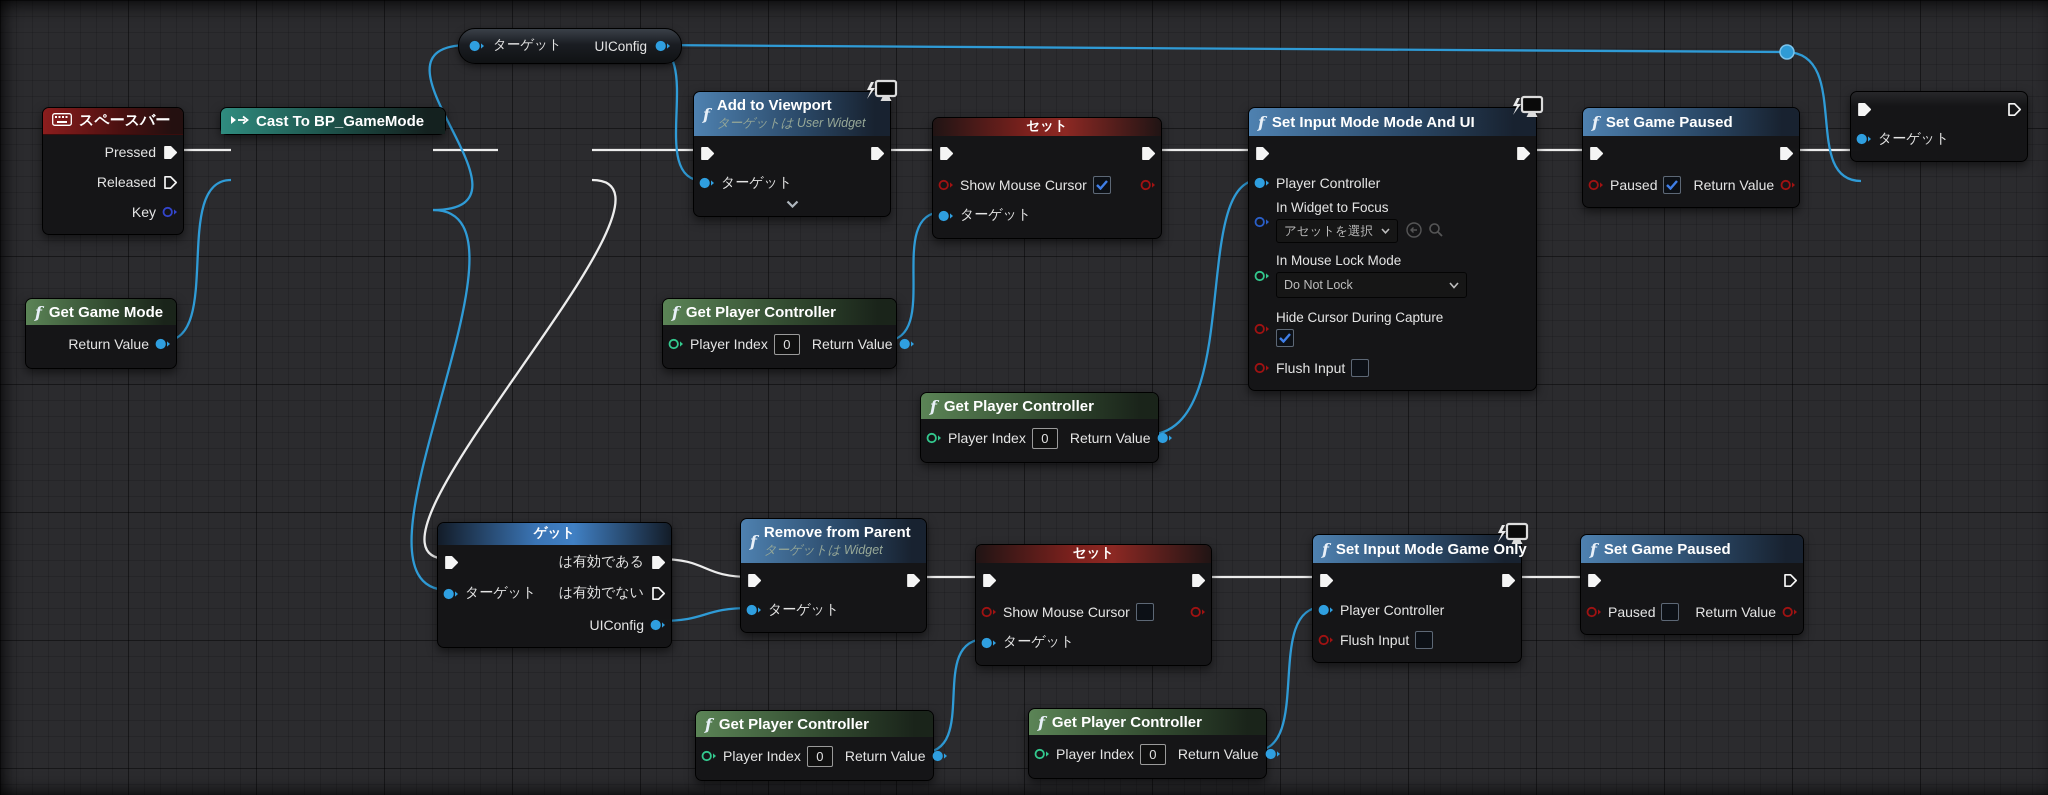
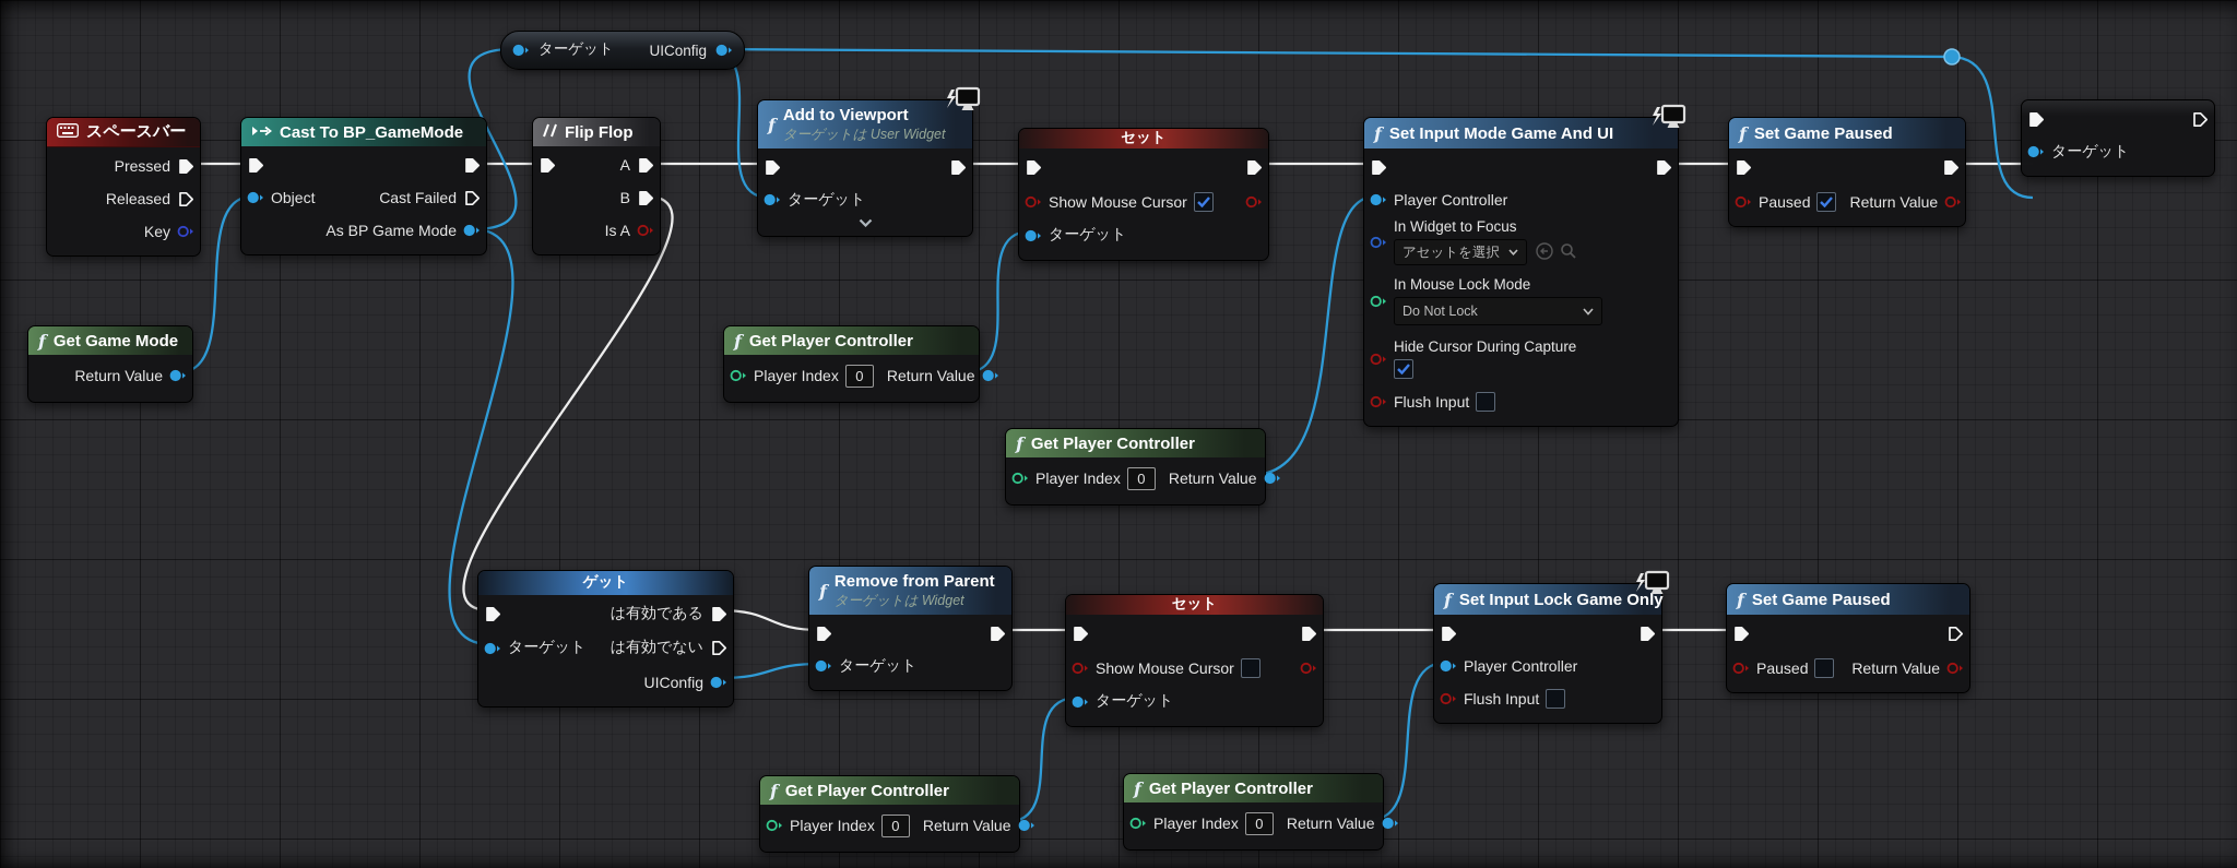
  ターゲット
  UIConfig
  スペースバー
  Pressed
  Released
  Key
  Cast To BP_GameMode
+ Object
+ Cast Failed
+ As BP Game Mode
+ Flip Flop
+ A
+ B
+ Is A
  f
  Add to Viewport
  ターゲットは User Widget
  ターゲット
  セット
  Show Mouse Cursor
  ターゲット
  f
  Get Game Mode
  Return Value
  f
  Get Player Controller
  Player Index
  0
  Return Value
  f
  Get Player Controller
  Player Index
  0
  Return Value
  f
- Set Input Mode Mode And UI
+ Set Input Mode Game And UI
  Player Controller
  In Widget to Focus
  アセットを選択
  In Mouse Lock Mode
  Do Not Lock
  Hide Cursor During Capture
  Flush Input
  f
  Set Game Paused
  Paused
  Return Value
  ターゲット
  ゲット
  は有効である
  ターゲット
  は有効でない
  UIConfig
  f
  Remove from Parent
  ターゲットは Widget
  ターゲット
  セット
  Show Mouse Cursor
  ターゲット
  f
- Set Input Mode Game Only
+ Set Input Lock Game Only
  Player Controller
  Flush Input
  f
  Set Game Paused
  Paused
  Return Value
  f
  Get Player Controller
  Player Index
  0
  Return Value
  f
  Get Player Controller
  Player Index
  0
  Return Value
